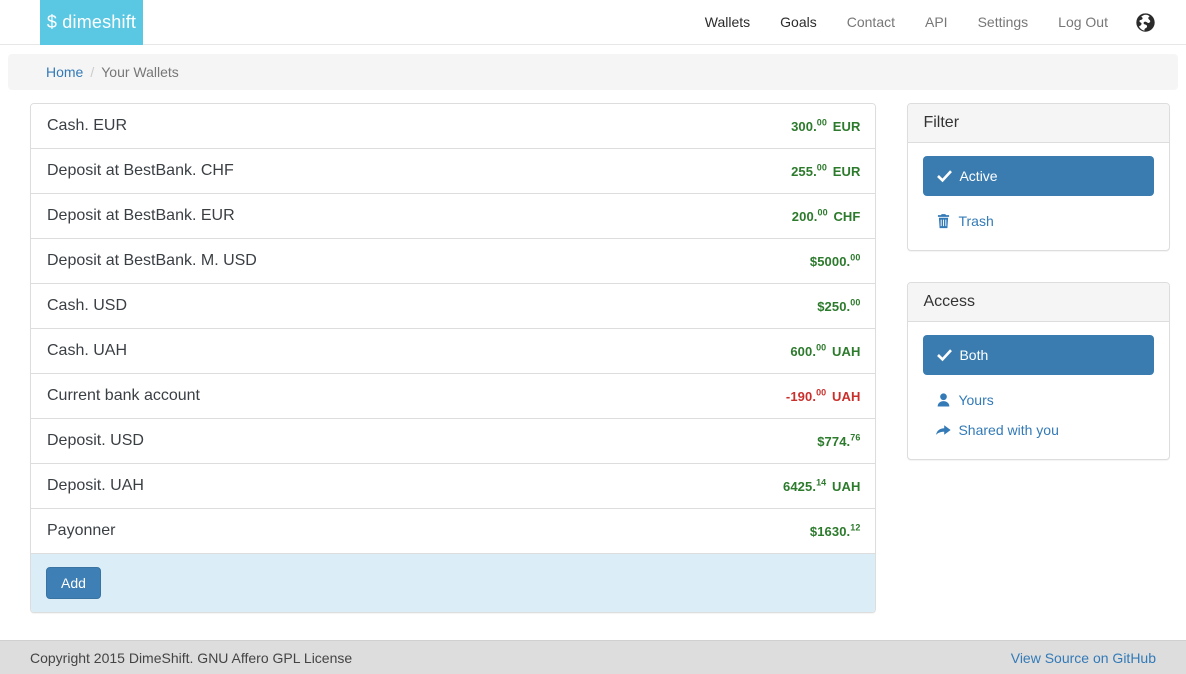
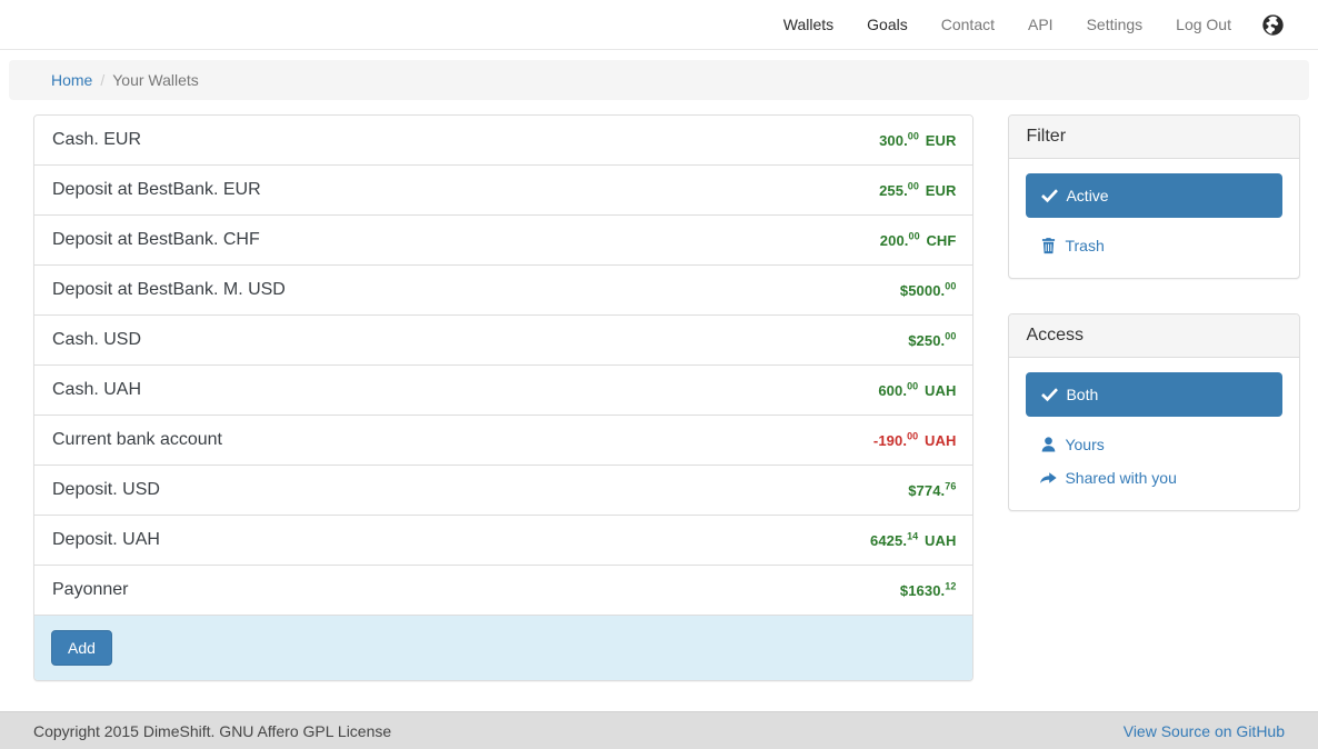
- $ dimeshift
  Wallets
  Goals
  Contact
  API
  Settings
  Log Out
  Home
  /
  Your Wallets
  Cash. EUR
  300.00 EUR
- Deposit at BestBank. CHF
+ Deposit at BestBank. EUR
  255.00 EUR
- Deposit at BestBank. EUR
+ Deposit at BestBank. CHF
  200.00 CHF
  Deposit at BestBank. M. USD
  $5000.00
  Cash. USD
  $250.00
  Cash. UAH
  600.00 UAH
  Current bank account
  -190.00 UAH
  Deposit. USD
  $774.76
  Deposit. UAH
  6425.14 UAH
  Payonner
  $1630.12
  Add
  Filter
  Active
  Trash
  Access
  Both
  Yours
  Shared with you
  Copyright 2015 DimeShift. GNU Affero GPL License
  View Source on GitHub
